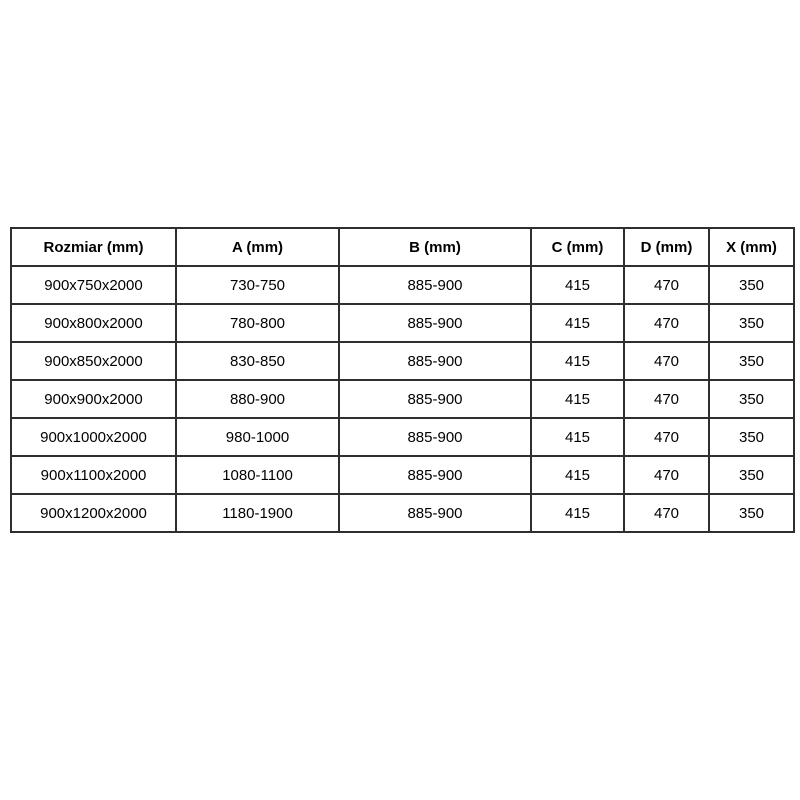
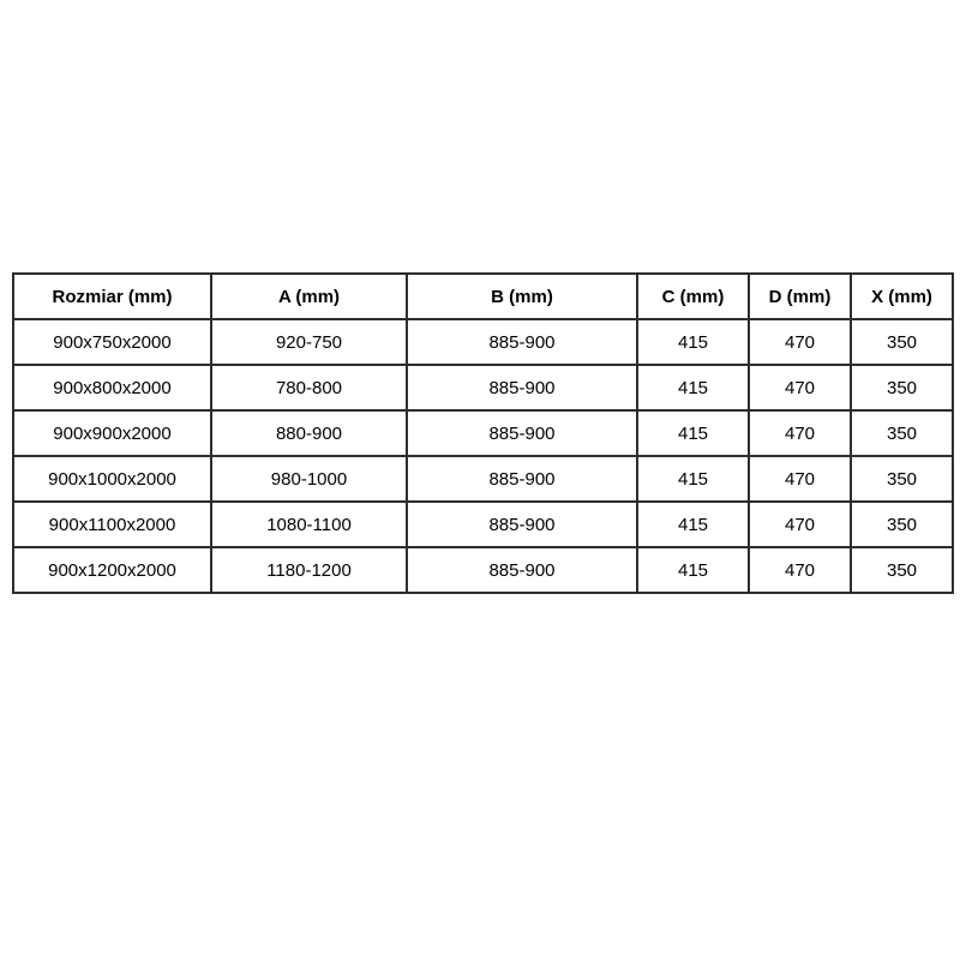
  Rozmiar (mm)	A (mm)	B (mm)	C (mm)	D (mm)	X (mm)
- 900x750x2000	730-750	885-900	415	470	350
+ 900x750x2000	920-750	885-900	415	470	350
  900x800x2000	780-800	885-900	415	470	350
- 900x850x2000	830-850	885-900	415	470	350
  900x900x2000	880-900	885-900	415	470	350
  900x1000x2000	980-1000	885-900	415	470	350
  900x1100x2000	1080-1100	885-900	415	470	350
- 900x1200x2000	1180-1900	885-900	415	470	350
+ 900x1200x2000	1180-1200	885-900	415	470	350
